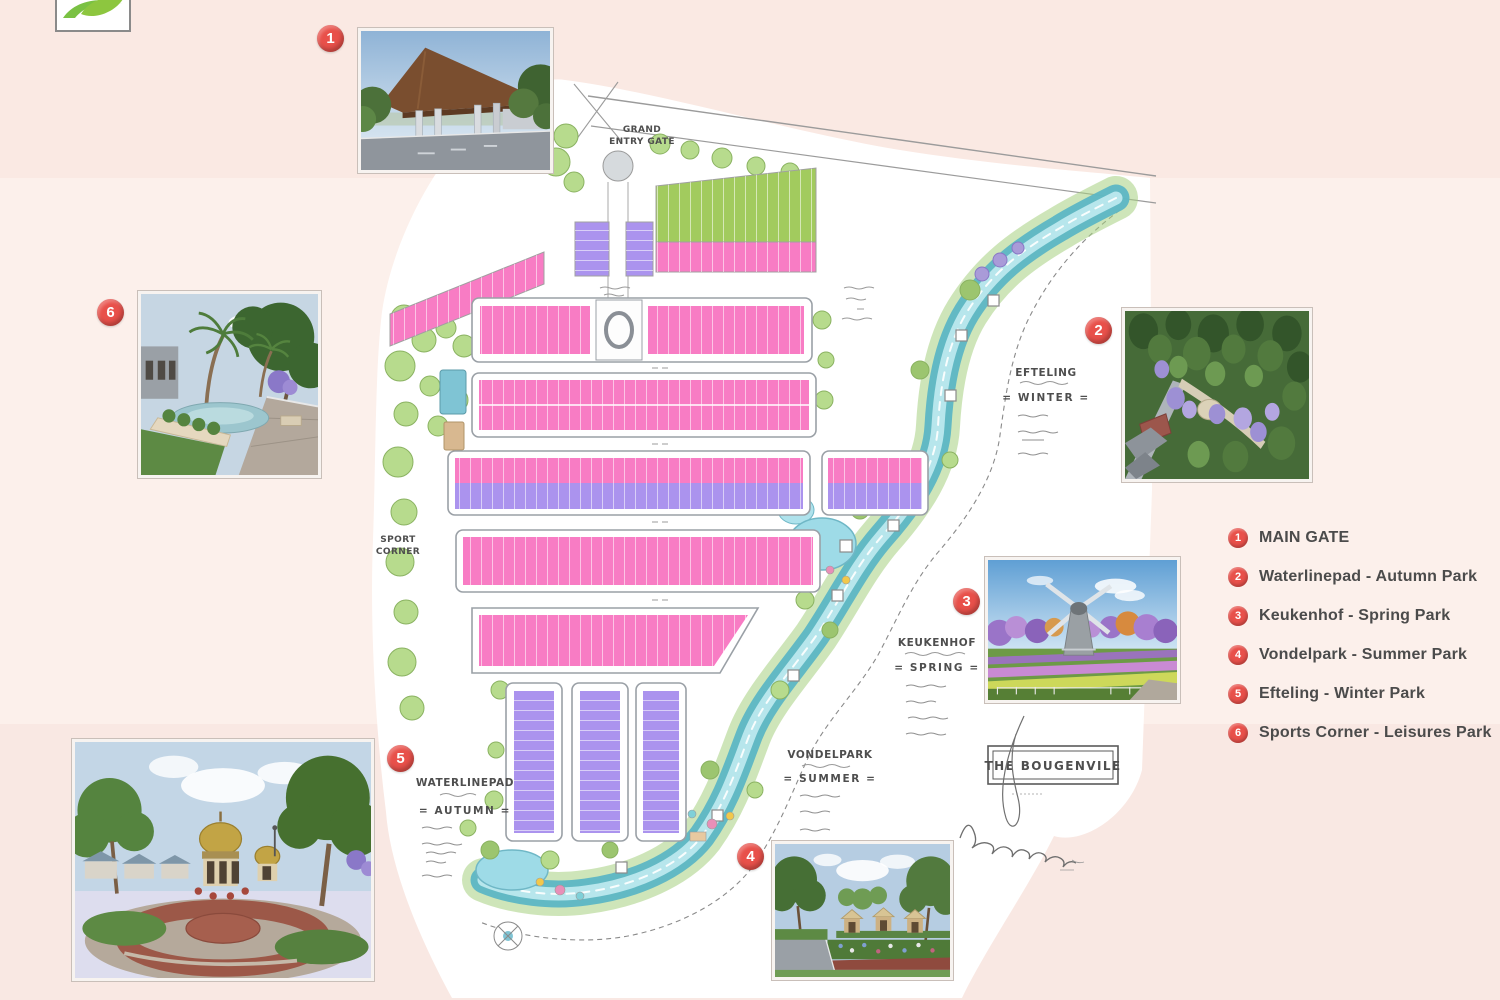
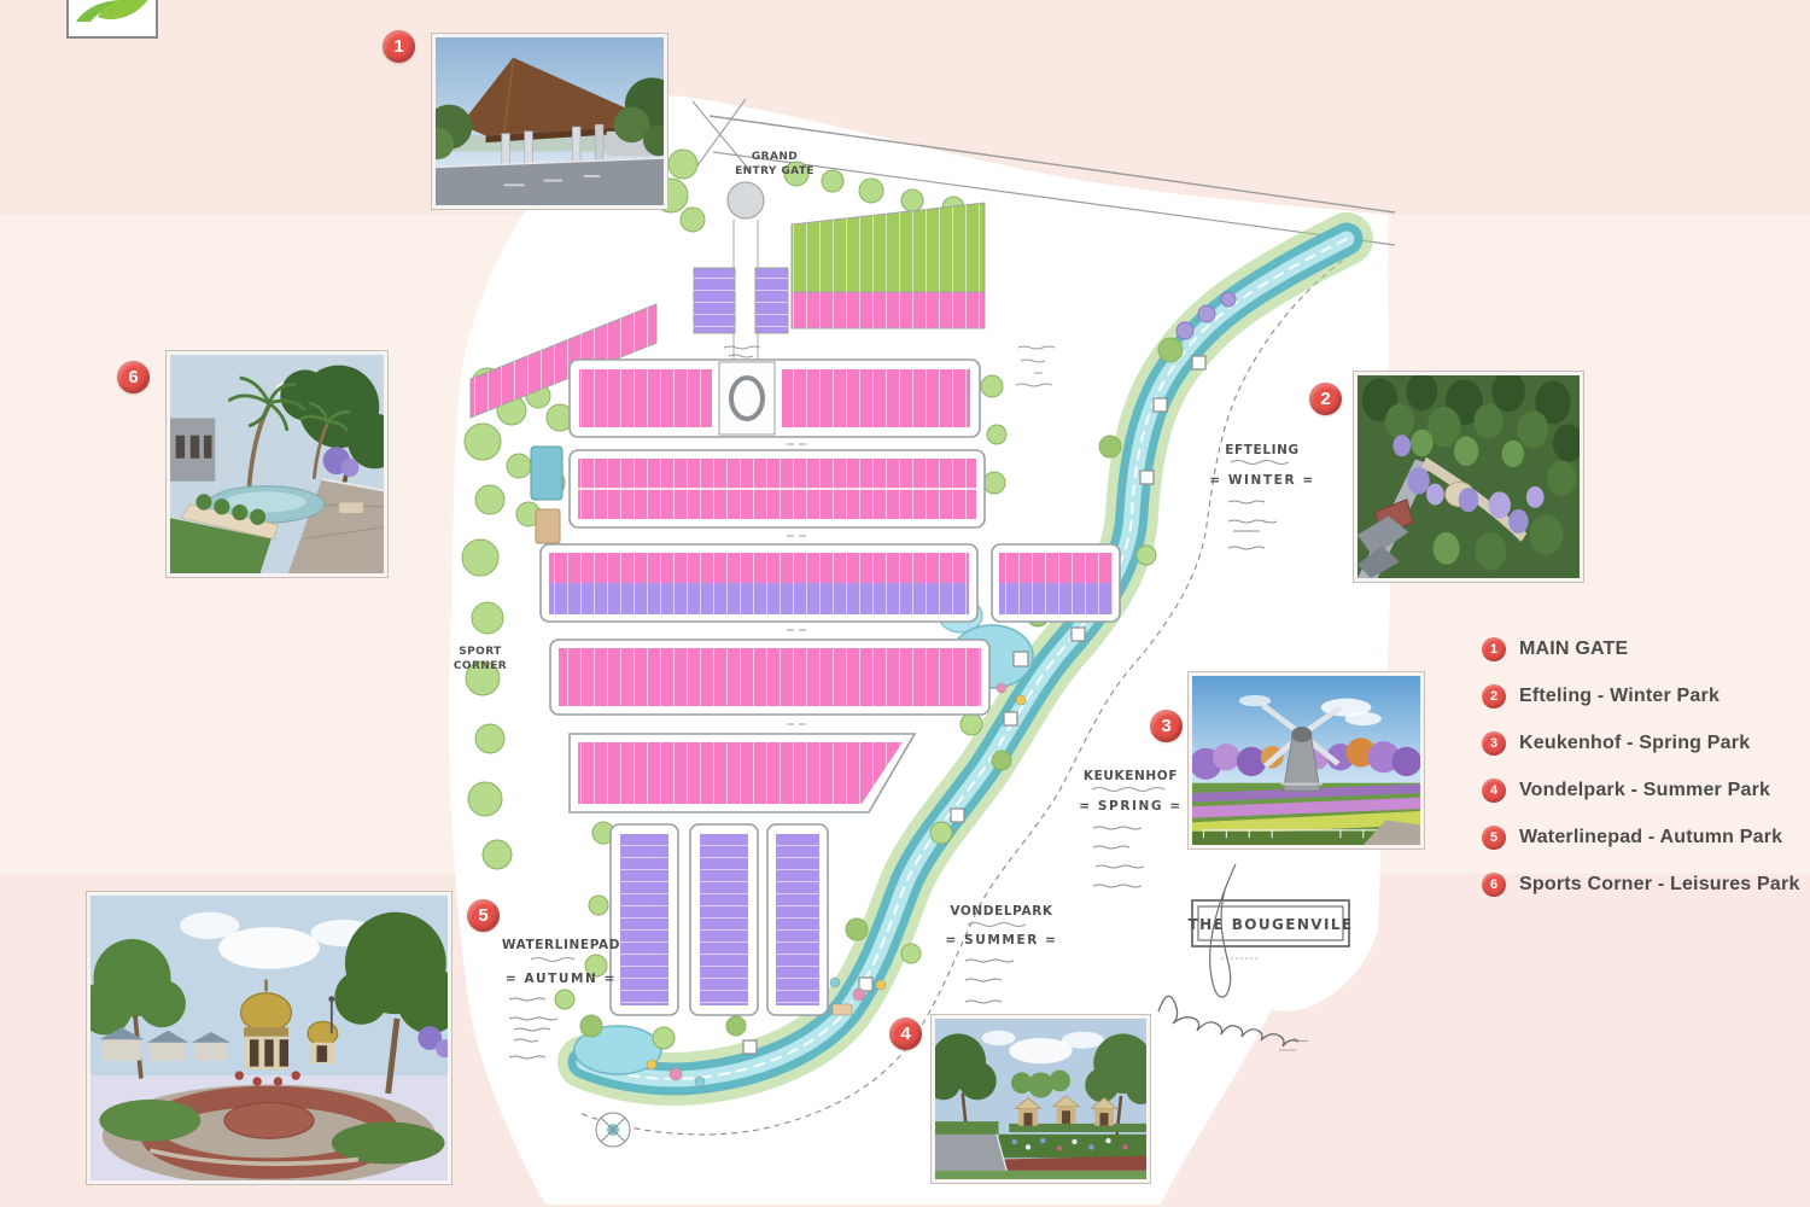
  GRAND
  ENTRY GATE
  SPORT
  CORNER
  EFTELING
  = WINTER =
  KEUKENHOF
  = SPRING =
  VONDELPARK
  = SUMMER =
  WATERLINEPAD
  = AUTUMN =
  THE BOUGENVILE
  1
  2
  3
  4
  5
  6
  1
  MAIN GATE
  2
- Waterlinepad - Autumn Park
+ Efteling - Winter Park
  3
  Keukenhof - Spring Park
  4
  Vondelpark - Summer Park
  5
- Efteling - Winter Park
+ Waterlinepad - Autumn Park
  6
  Sports Corner - Leisures Park
